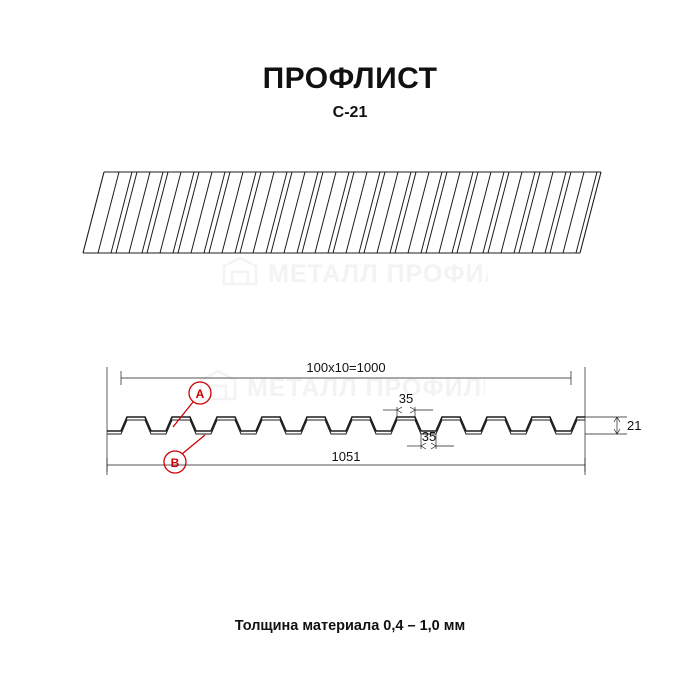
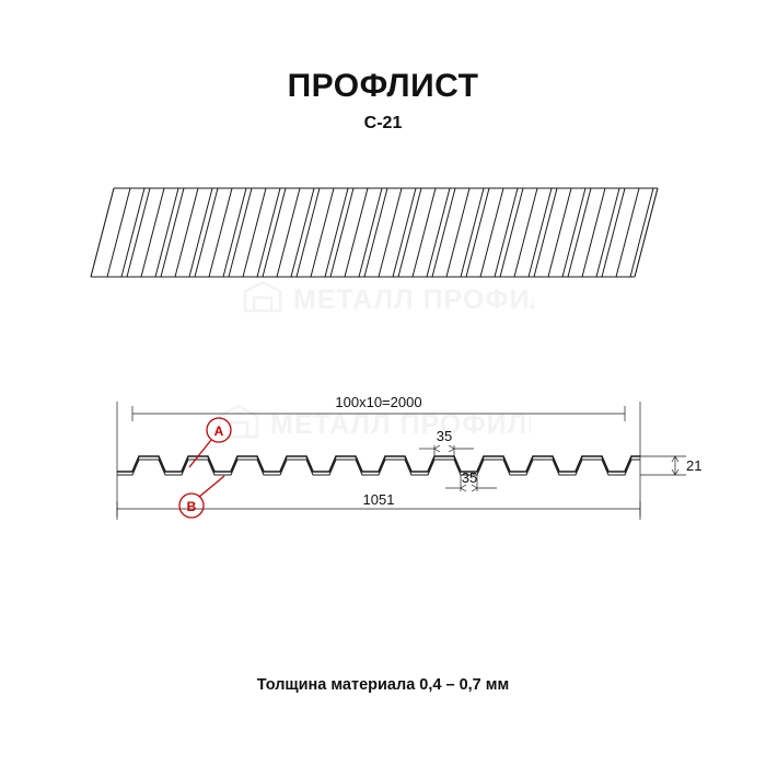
  ПРОФЛИСТ
  С-21
  МЕТАЛЛ ПРОФИЛ
- 100х10=1000
+ 100х10=2000
  1051
  35
  35
  21
  A
  B
- Толщина материала 0,4 – 1,0 мм
+ Толщина материала 0,4 – 0,7 мм
